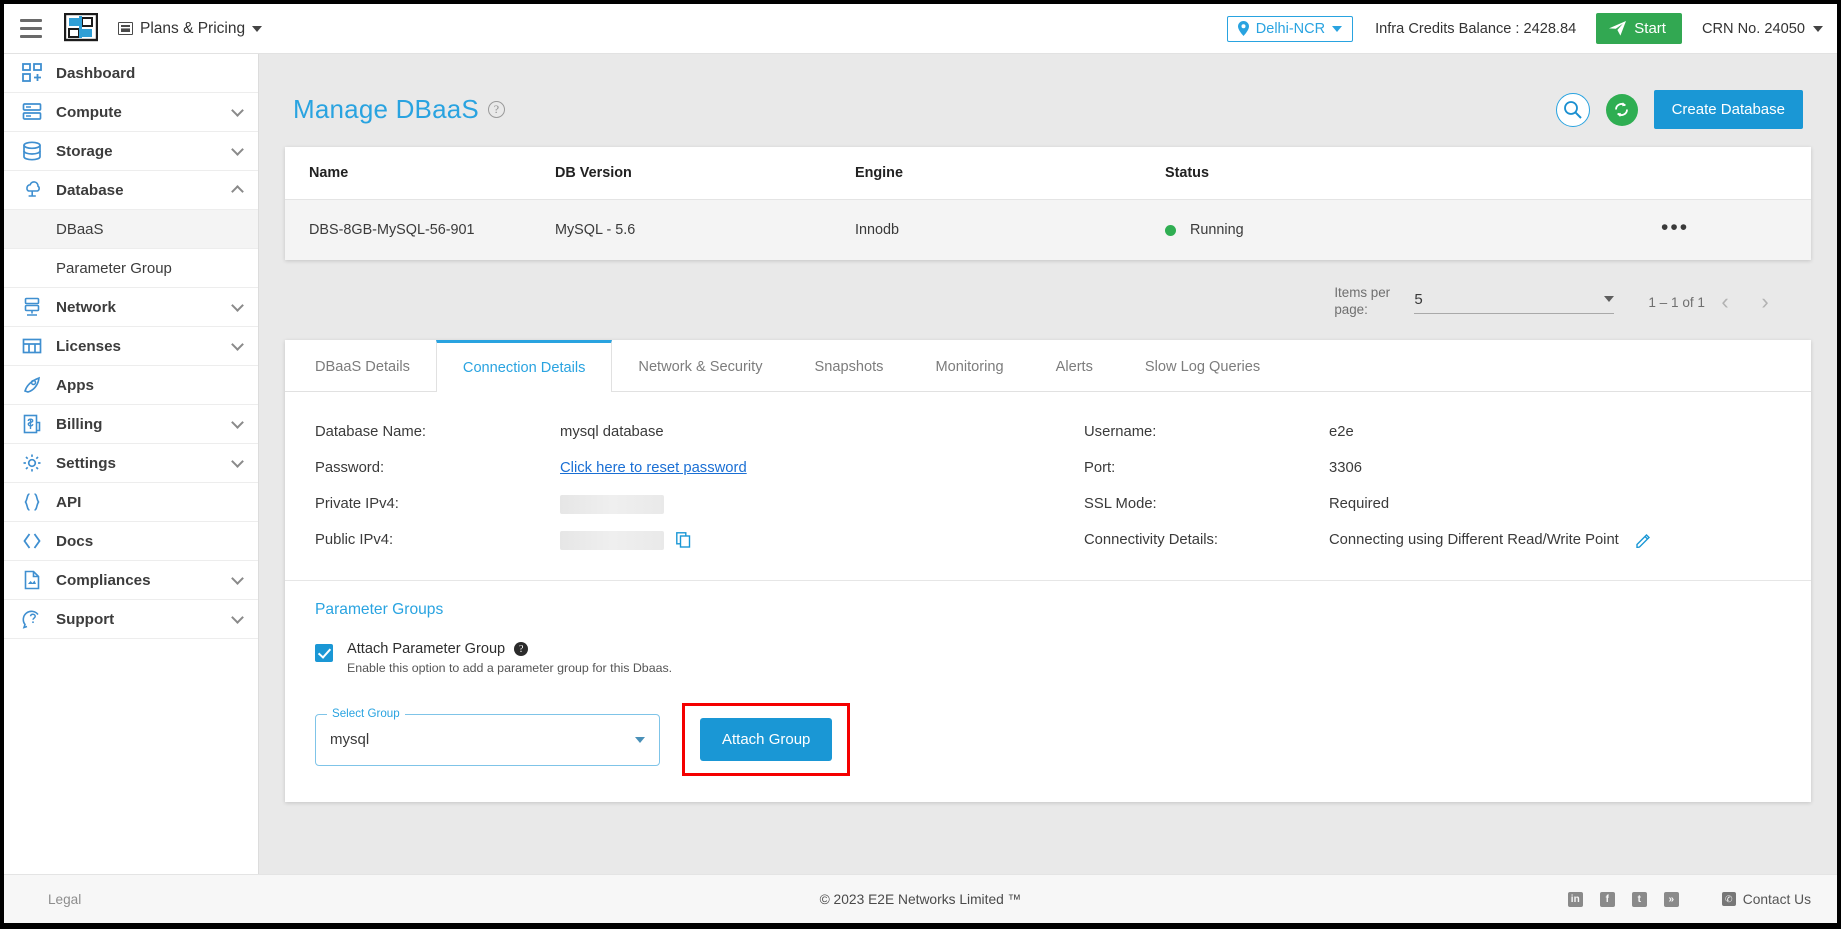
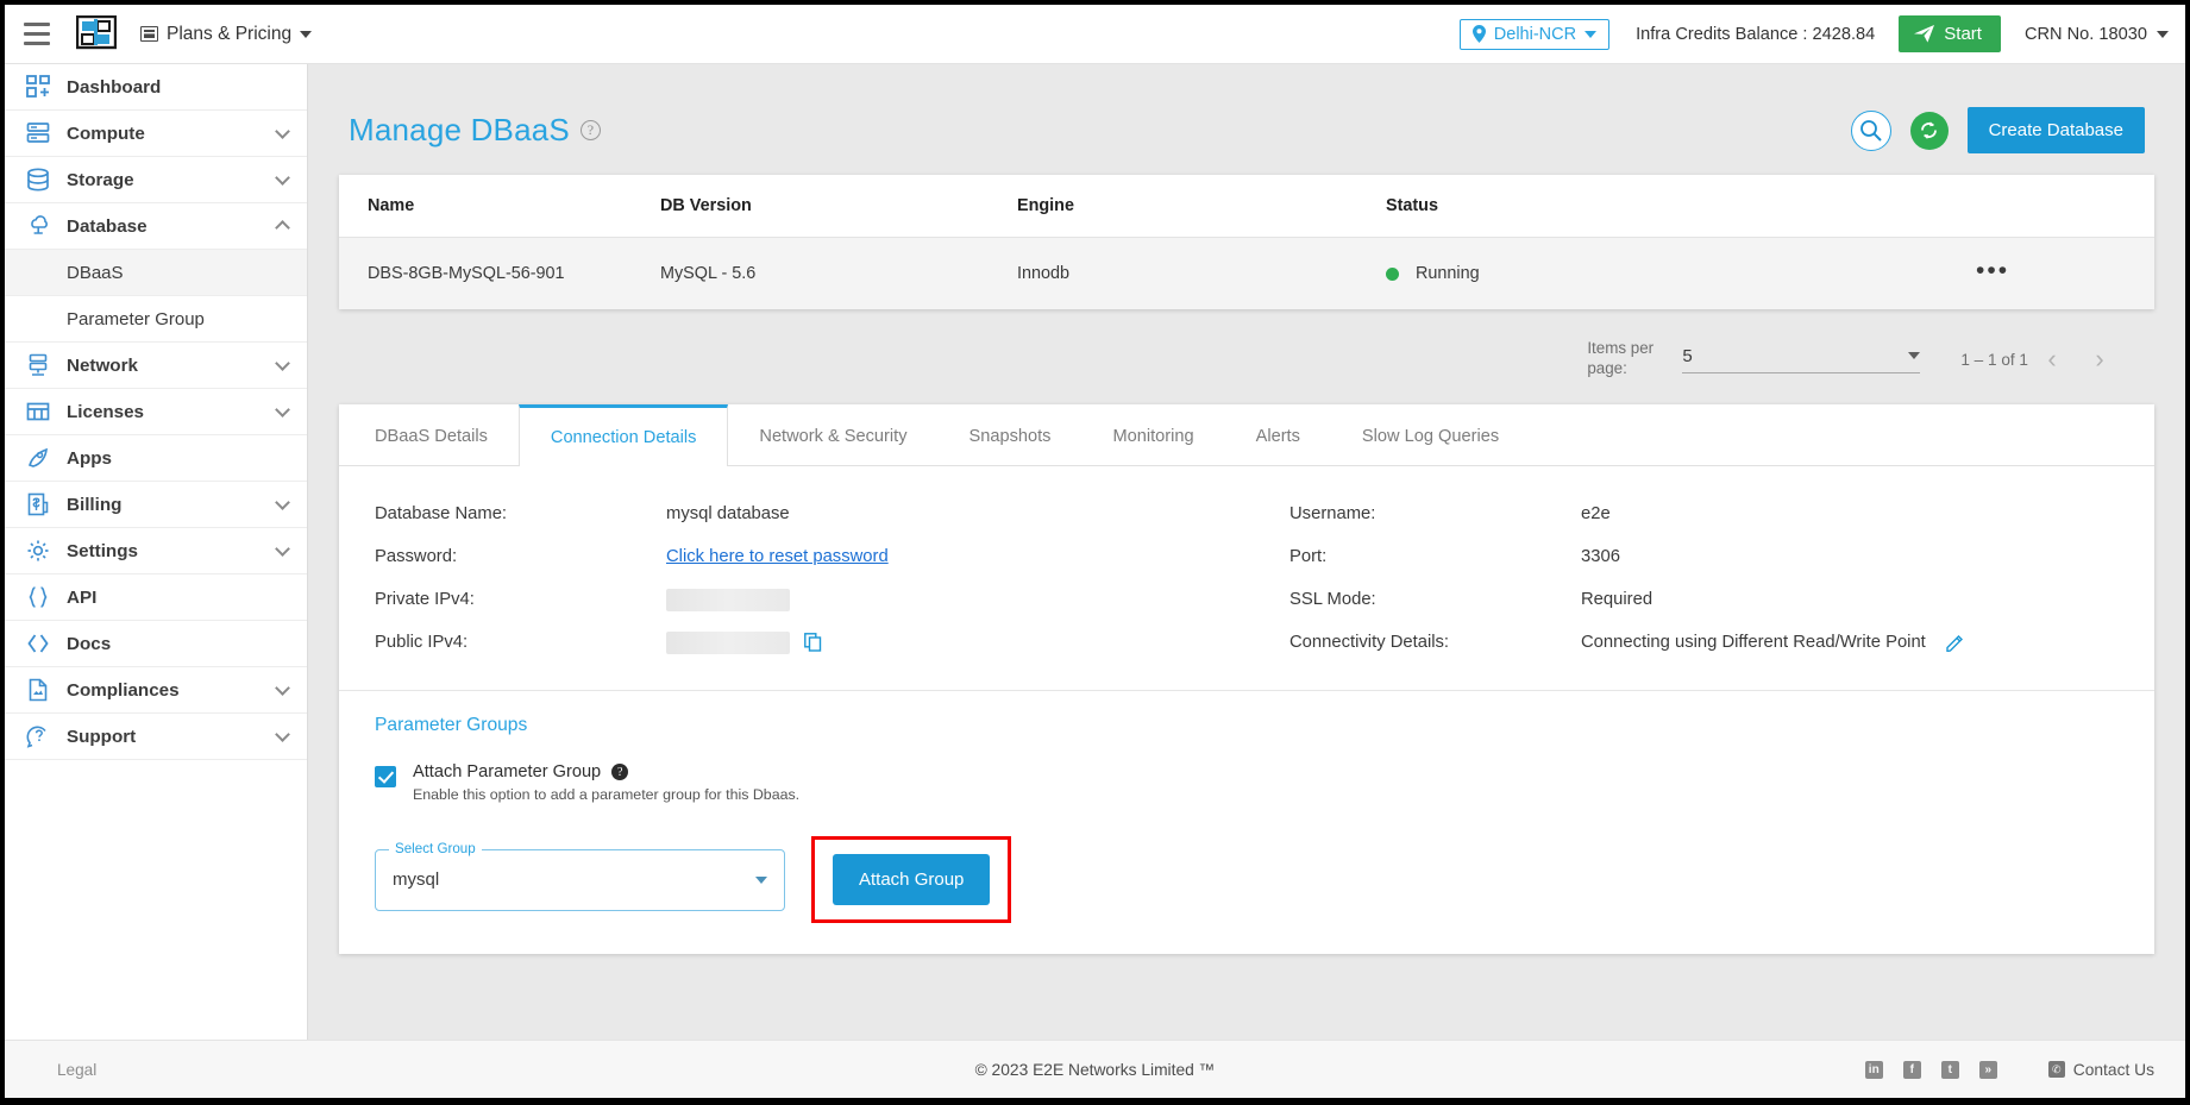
  Plans & Pricing
  Delhi-NCR
  Infra Credits Balance : 2428.84
  Start
- CRN No. 24050
+ CRN No. 18030
  Dashboard
  Compute
  Storage
  Database
  DBaaS
  Parameter Group
  Network
  Licenses
  Apps
  Billing
  Settings
  API
  Docs
  Compliances
  Support
  Manage DBaaS
  ?
  Create Database
  Name	DB Version	Engine	Status
  DBS-8GB-MySQL-56-901	MySQL - 5.6	Innodb	Running	•••
  Items per page:
  5
  1 – 1 of 1
  ‹
  ›
  DBaaS Details
  Connection Details
  Network & Security
  Snapshots
  Monitoring
  Alerts
  Slow Log Queries
  Database Name:
  mysql database
  Password:
  Click here to reset password
  Private IPv4:
  Public IPv4:
  Username:
  e2e
  Port:
  3306
  SSL Mode:
  Required
  Connectivity Details:
  Connecting using Different Read/Write Point
  Parameter Groups
  Attach Parameter Group
  ?
  Enable this option to add a parameter group for this Dbaas.
  Select Group
  mysql
  Attach Group
  Legal
  © 2023 E2E Networks Limited ™
  in
  f
  t
  »
  ✆
  Contact Us
